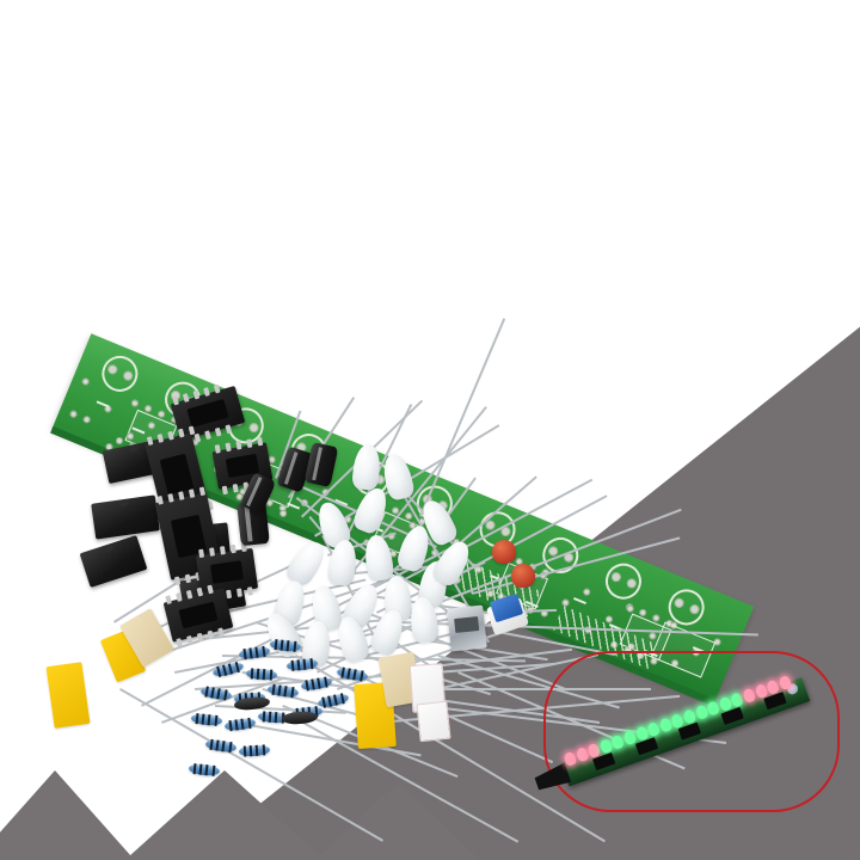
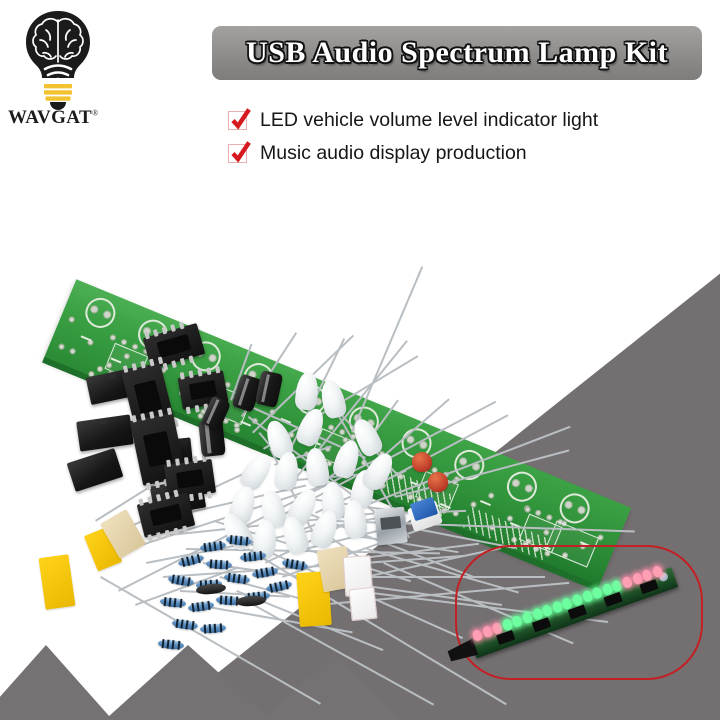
+ WAVGAT®
+ USB Audio Spectrum Lamp Kit
+ LED vehicle volume level indicator light
+ Music audio display production
